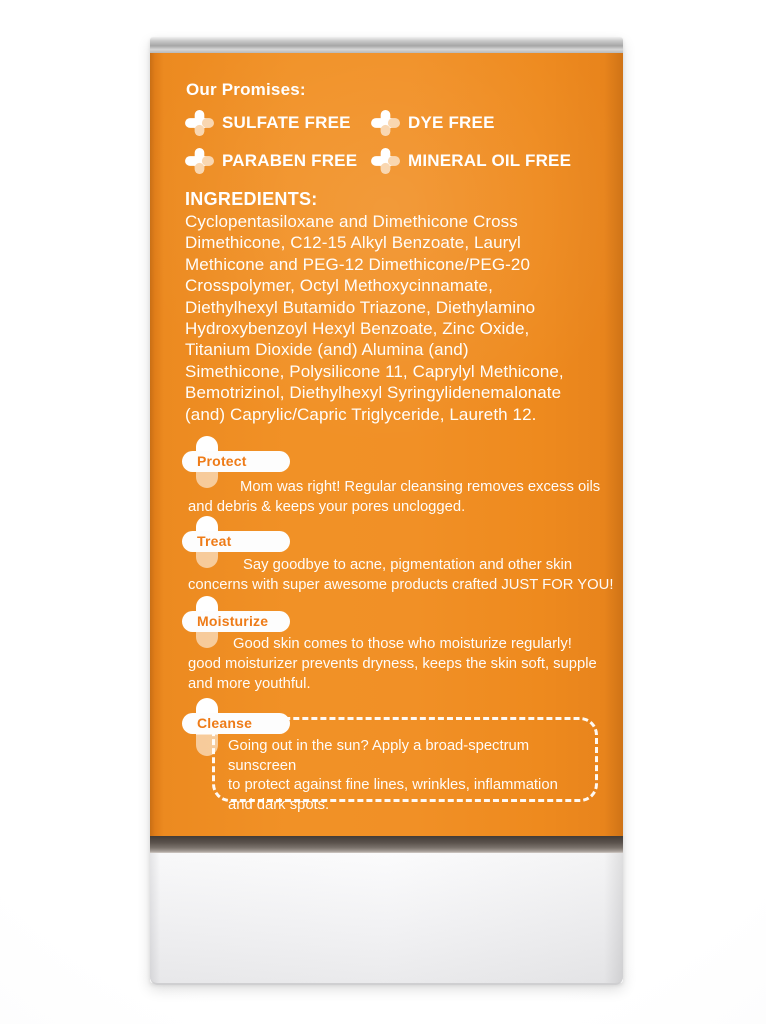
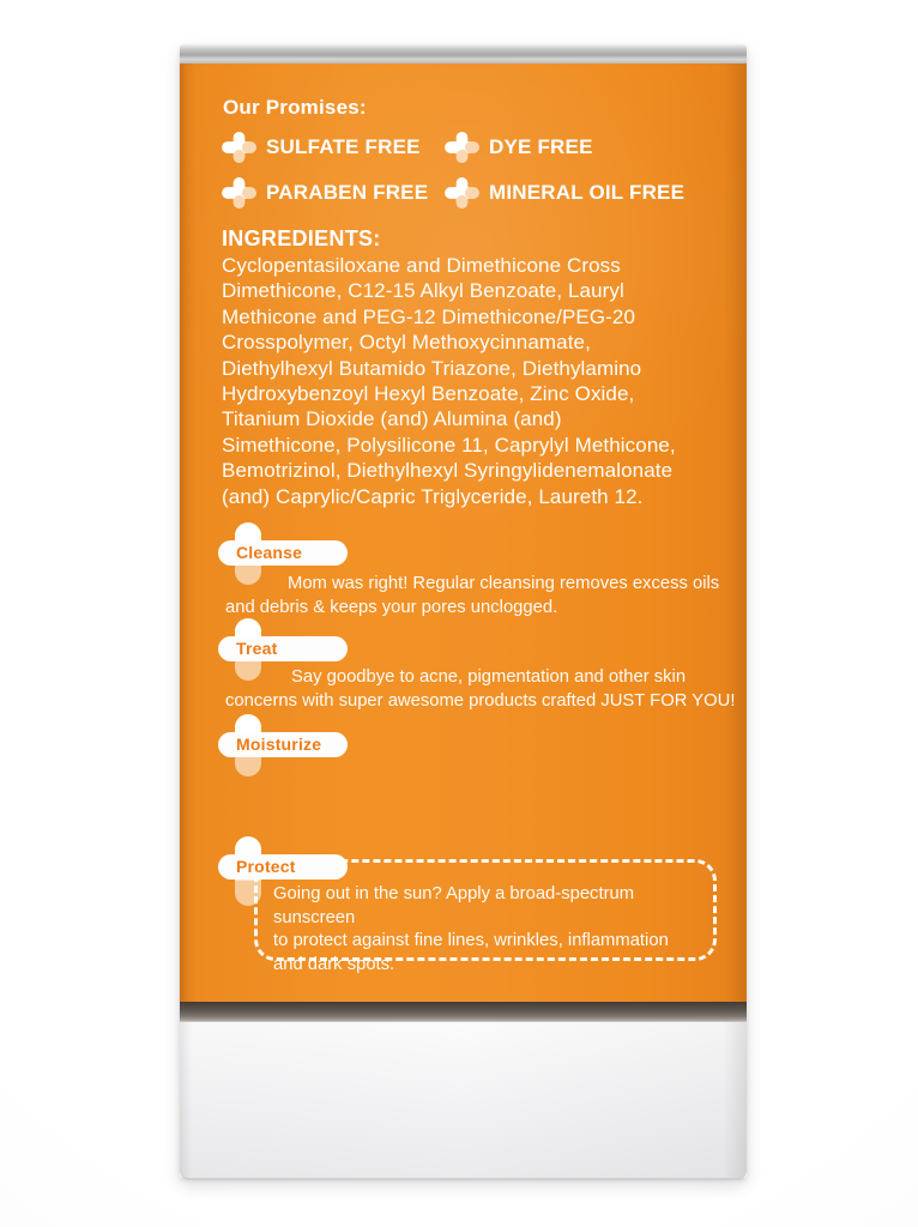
  Our Promises:
  SULFATE FREE
  DYE FREE
  PARABEN FREE
  MINERAL OIL FREE
  INGREDIENTS:
  Cyclopentasiloxane and Dimethicone Cross
  Dimethicone, C12-15 Alkyl Benzoate, Lauryl
  Methicone and PEG-12 Dimethicone/PEG-20
  Crosspolymer, Octyl Methoxycinnamate,
  Diethylhexyl Butamido Triazone, Diethylamino
  Hydroxybenzoyl Hexyl Benzoate, Zinc Oxide,
  Titanium Dioxide (and) Alumina (and)
  Simethicone, Polysilicone 11, Caprylyl Methicone,
  Bemotrizinol, Diethylhexyl Syringylidenemalonate
  (and) Caprylic/Capric Triglyceride, Laureth 12.
- Protect
+ Cleanse
  Mom was right! Regular cleansing removes excess oils
  and debris & keeps your pores unclogged.
  Treat
  Say goodbye to acne, pigmentation and other skin
  concerns with super awesome products crafted JUST FOR YOU!
  Moisturize
- Good skin comes to those who moisturize regularly!
- good moisturizer prevents dryness, keeps the skin soft, supple
- and more youthful.
- Cleanse
+ Protect
  Going out in the sun? Apply a broad-spectrum sunscreen
  to protect against fine lines, wrinkles, inflammation
  and dark spots.
